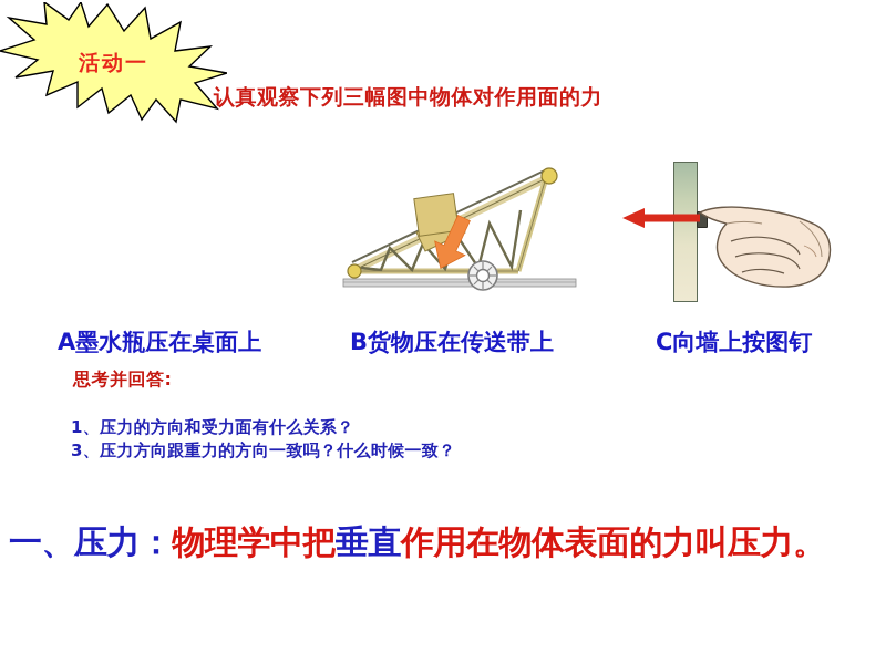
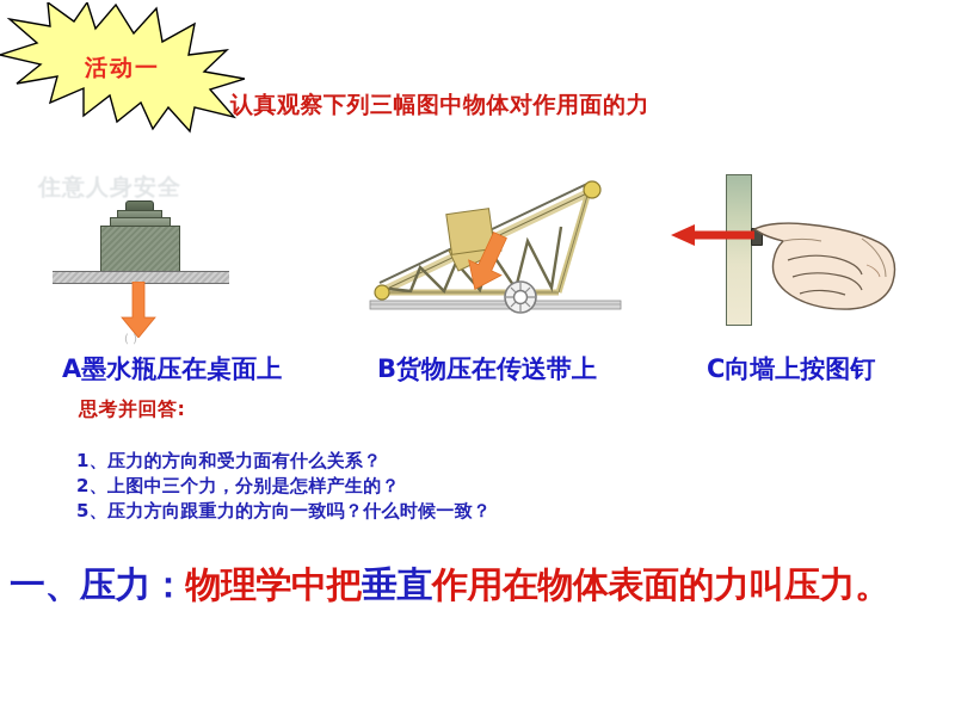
  活动一
  认真观察下列三幅图中物体对作用面的力
+ 住意人身安全
+ ( )
  A墨水瓶压在桌面上
  B货物压在传送带上
  C向墙上按图钉
  思考并回答:
  1、压力的方向和受力面有什么关系？
+ 2、上图中三个力，分别是怎样产生的？
- 3、压力方向跟重力的方向一致吗？什么时候一致？
+ 5、压力方向跟重力的方向一致吗？什么时候一致？
  一、压力：物理学中把垂直作用在物体表面的力叫压力。
